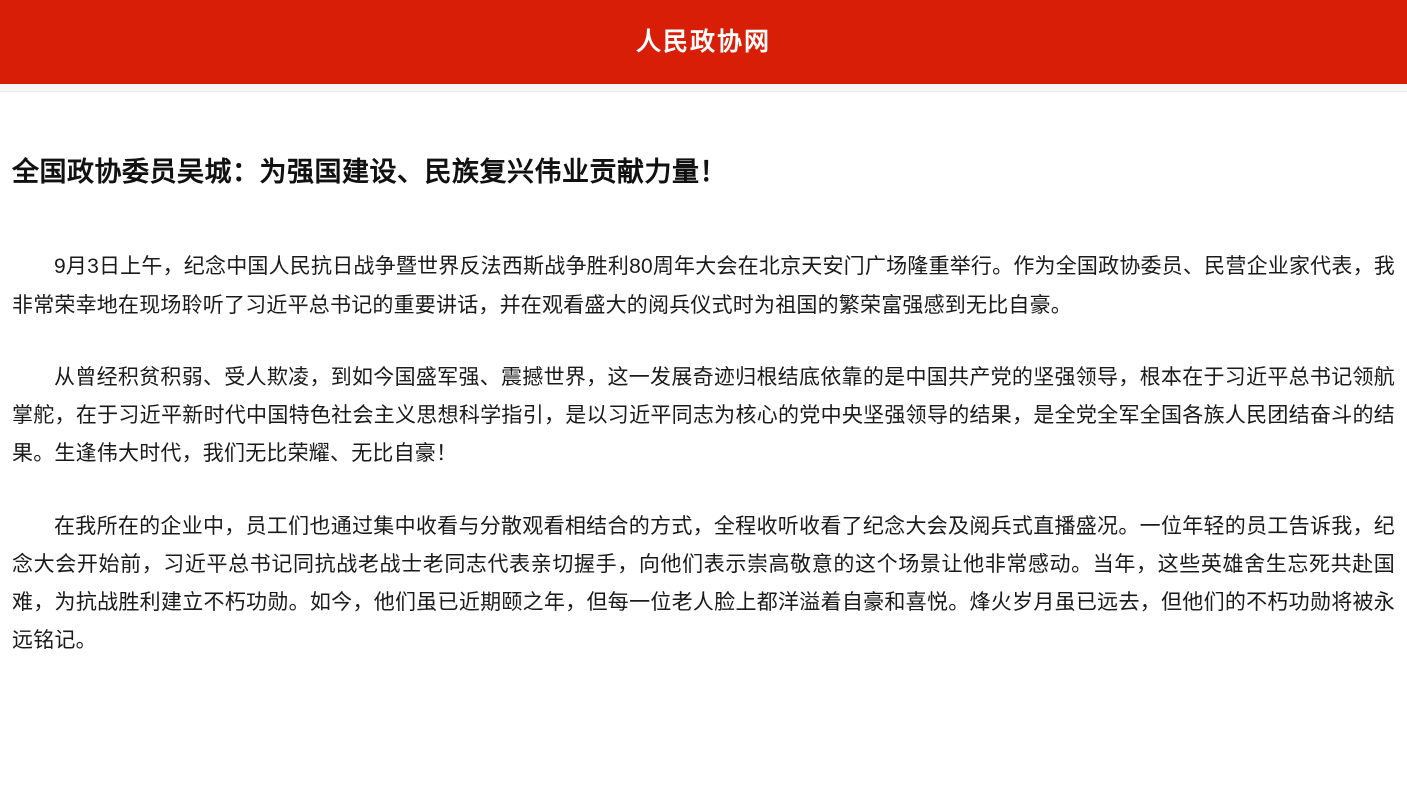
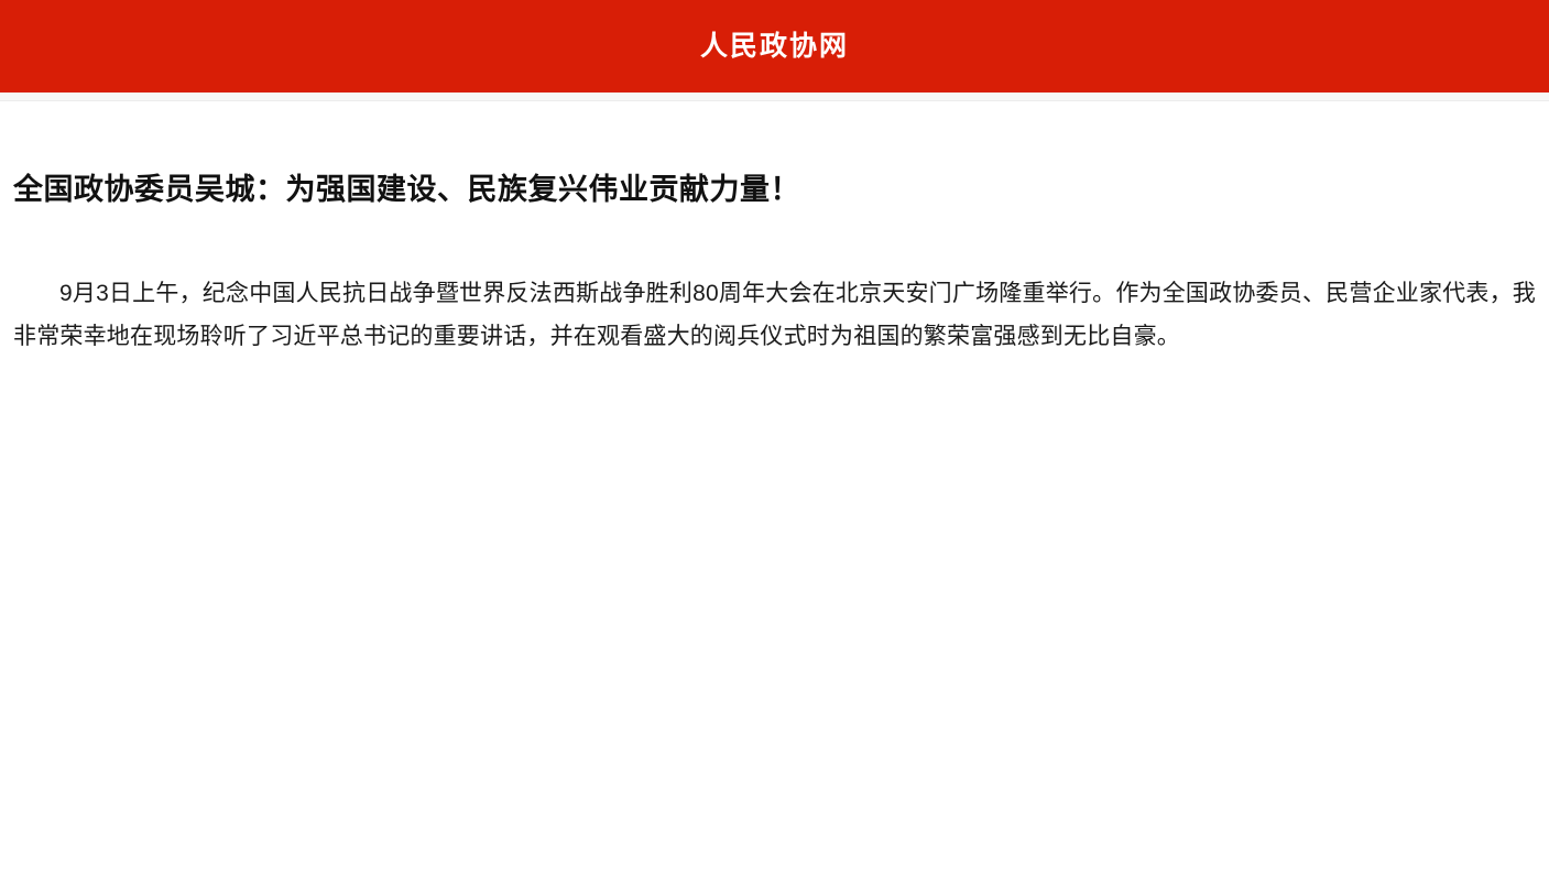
  人民政协网
  全国政协委员吴城：为强国建设、民族复兴伟业贡献力量！
  9月3日上午，纪念中国人民抗日战争暨世界反法西斯战争胜利80周年大会在北京天安门广场隆重举行。作为全国政协委员、民营企业家代表，我非常荣幸地在现场聆听了习近平总书记的重要讲话，并在观看盛大的阅兵仪式时为祖国的繁荣富强感到无比自豪。
- 从曾经积贫积弱、受人欺凌，到如今国盛军强、震撼世界，这一发展奇迹归根结底依靠的是中国共产党的坚强领导，根本在于习近平总书记领航掌舵，在于习近平新时代中国特色社会主义思想科学指引，是以习近平同志为核心的党中央坚强领导的结果，是全党全军全国各族人民团结奋斗的结果。生逢伟大时代，我们无比荣耀、无比自豪！
- 在我所在的企业中，员工们也通过集中收看与分散观看相结合的方式，全程收听收看了纪念大会及阅兵式直播盛况。一位年轻的员工告诉我，纪念大会开始前，习近平总书记同抗战老战士老同志代表亲切握手，向他们表示崇高敬意的这个场景让他非常感动。当年，这些英雄舍生忘死共赴国难，为抗战胜利建立不朽功勋。如今，他们虽已近期颐之年，但每一位老人脸上都洋溢着自豪和喜悦。烽火岁月虽已远去，但他们的不朽功勋将被永远铭记。
